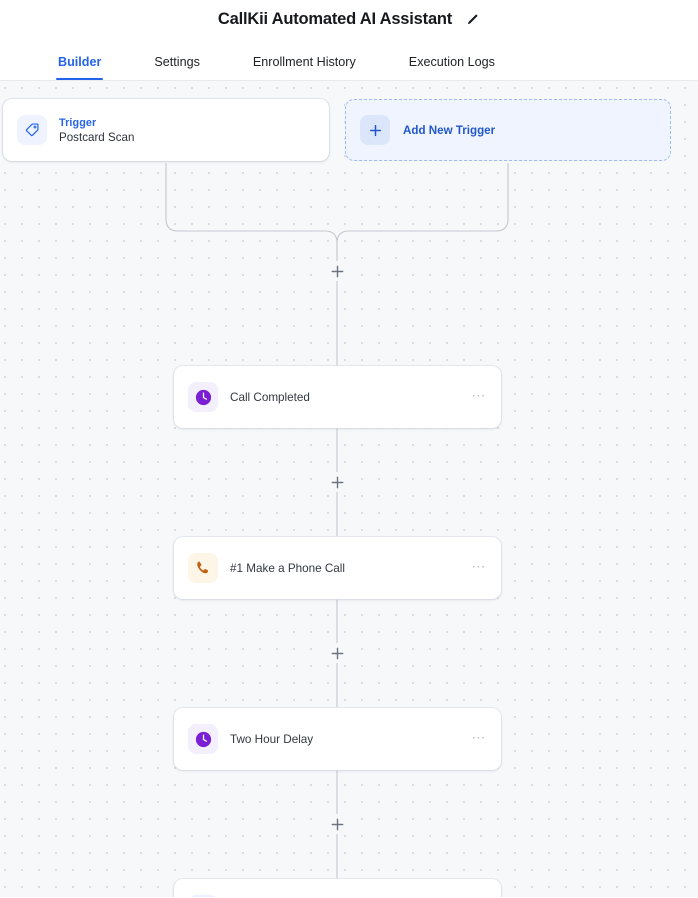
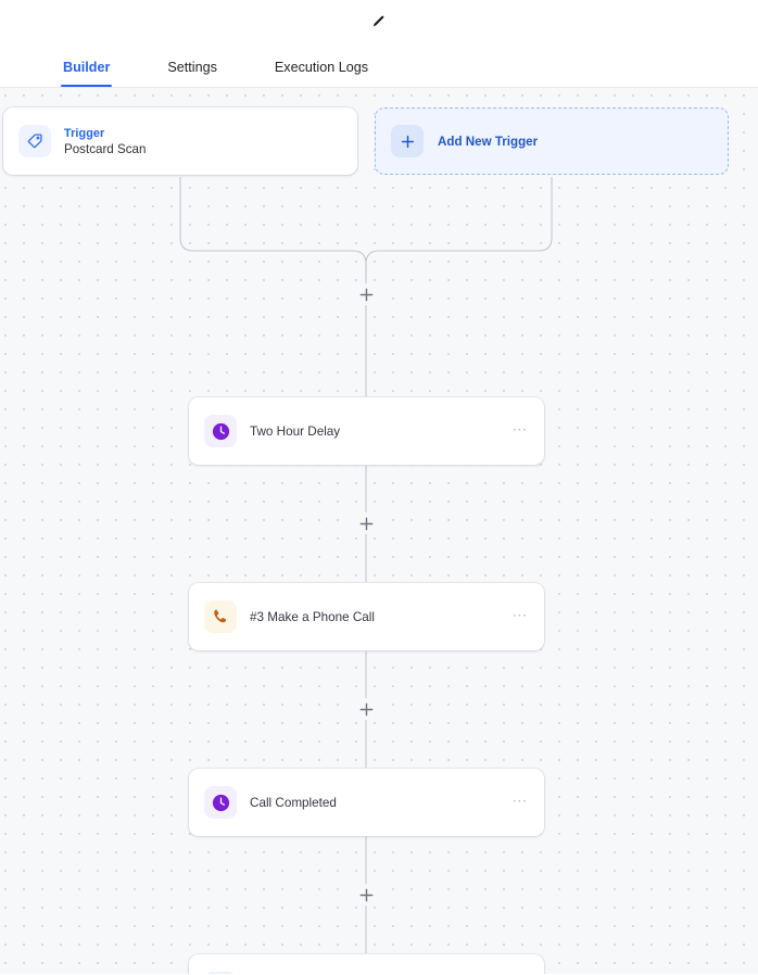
- CallKii Automated AI Assistant
  Builder
  Settings
- Enrollment History
  Execution Logs
  Trigger
  Postcard Scan
  Add New Trigger
- Call Completed
+ Two Hour Delay
  ⋯
- #1 Make a Phone Call
+ #3 Make a Phone Call
  ⋯
- Two Hour Delay
+ Call Completed
  ⋯
